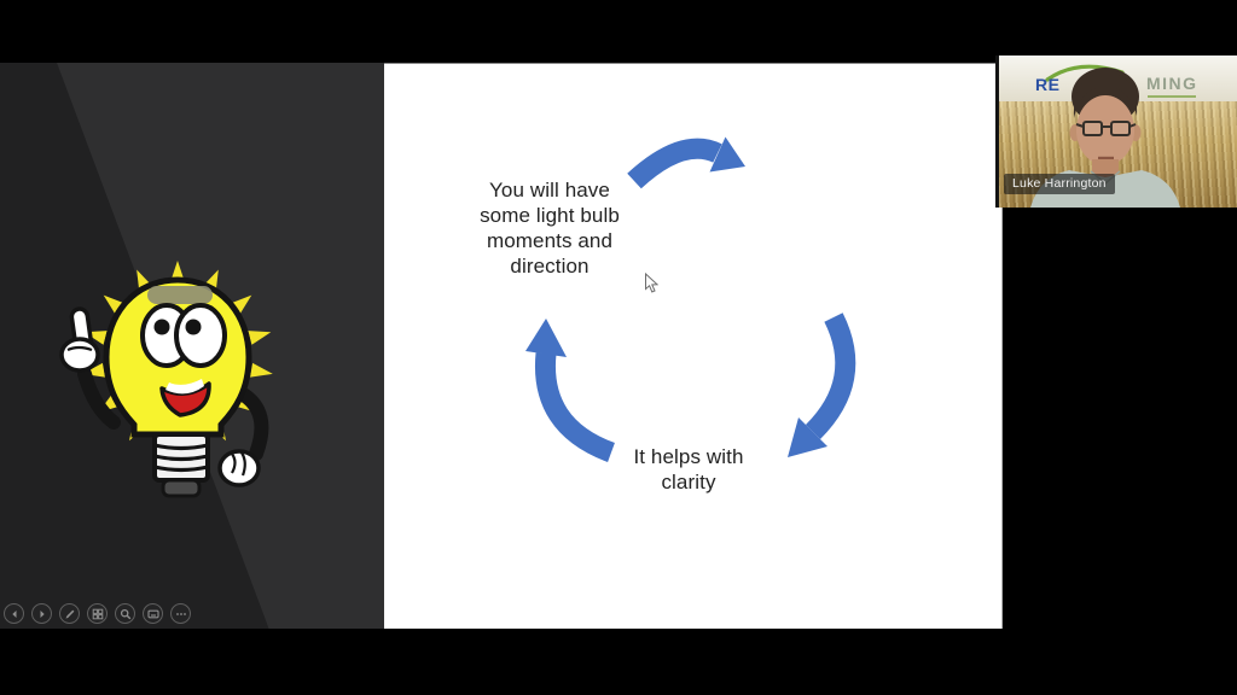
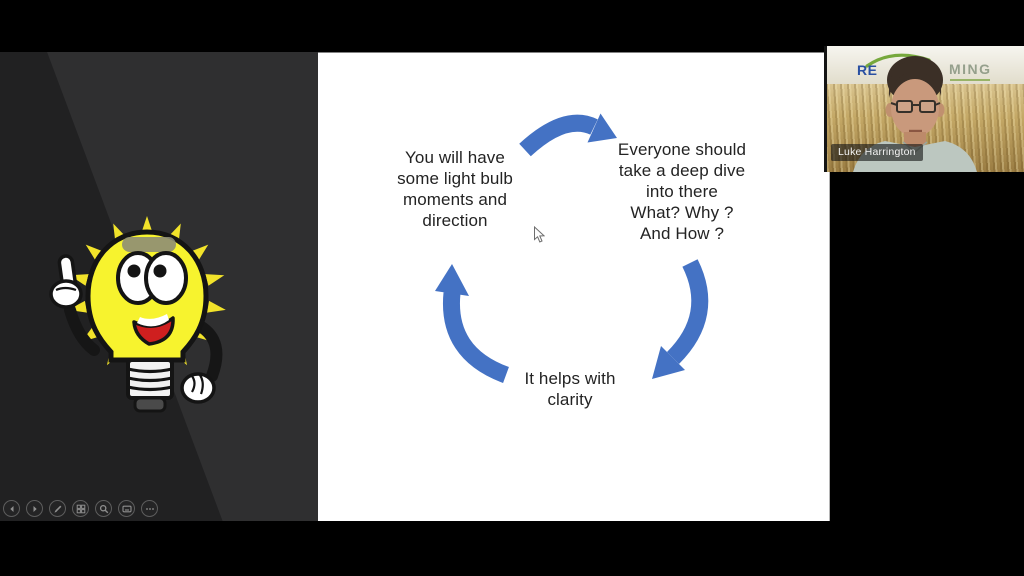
  You will have
  some light bulb
  moments and
  direction
+ Everyone should
+ take a deep dive
+ into there
+ What? Why ?
+ And How ?
  It helps with
  clarity
  RE
  MING
  Luke Harrington
